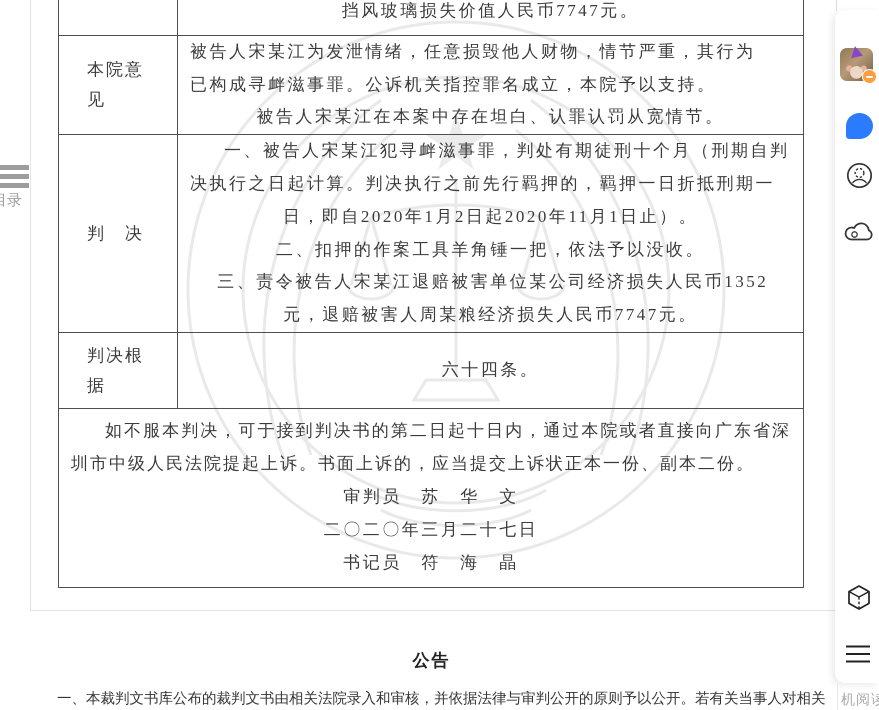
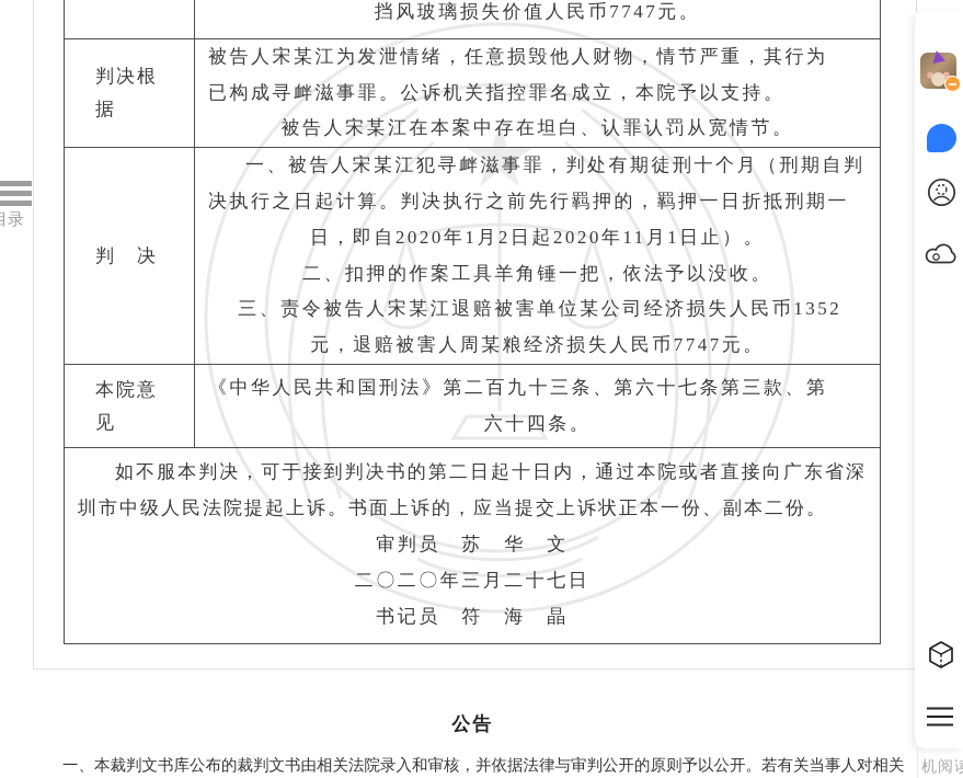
  挡风玻璃损失价值人民币7747元。
- 本院意见
+ 判决根据
  被告人宋某江为发泄情绪，任意损毁他人财物，情节严重，其行为
  已构成寻衅滋事罪。公诉机关指控罪名成立，本院予以支持。
  被告人宋某江在本案中存在坦白、认罪认罚从宽情节。
  判 决
  一、被告人宋某江犯寻衅滋事罪，判处有期徒刑十个月（刑期自判
  决执行之日起计算。判决执行之前先行羁押的，羁押一日折抵刑期一
  日，即自2020年1月2日起2020年11月1日止）。
  二、扣押的作案工具羊角锤一把，依法予以没收。
  三、责令被告人宋某江退赔被害单位某公司经济损失人民币1352
  元，退赔被害人周某粮经济损失人民币7747元。
- 判决根据
+ 本院意见
+ 《中华人民共和国刑法》第二百九十三条、第六十七条第三款、第
  六十四条。
  如不服本判决，可于接到判决书的第二日起十日内，通过本院或者直接向广东省深圳市中级人民法院提起上诉。书面上诉的，应当提交上诉状正本一份、副本二份。
  审判员 苏 华 文
  二〇二〇年三月二十七日
  书记员 符 海 晶
  公告
  一、本裁判文书库公布的裁判文书由相关法院录入和审核，并依据法律与审判公开的原则予以公开。若有关当事人对相关
